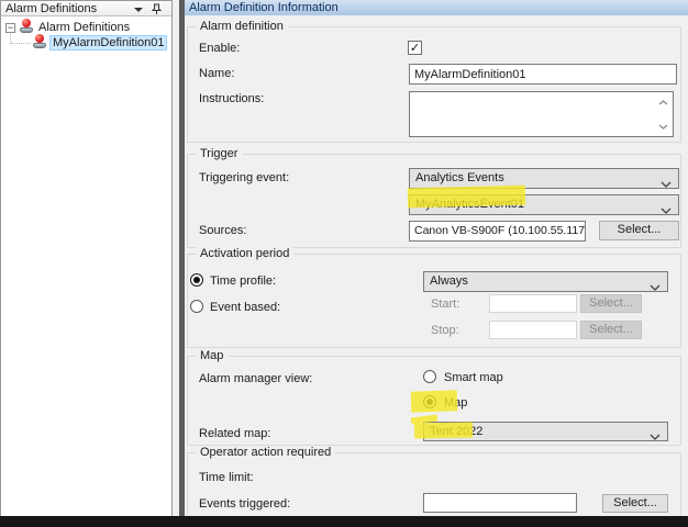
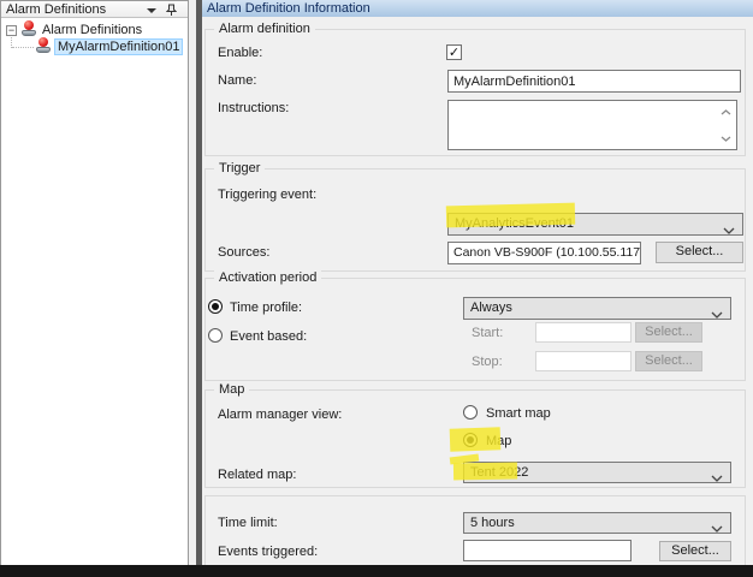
  Alarm Definitions
  −
  Alarm Definitions
  MyAlarmDefinition01
  Alarm Definition Information
  Alarm definition
  Enable:
  ✓
  Name:
  MyAlarmDefinition01
  Instructions:
  Trigger
  Triggering event:
- Analytics Events
  MyAnalyticsEvent01
  Sources:
  Canon VB-S900F (10.100.55.117
  Select...
  Activation period
  Time profile:
  Always
  Event based:
  Start:
  Select...
  Stop:
  Select...
  Map
  Alarm manager view:
  Smart map
  Map
  Related map:
  Tent 2022
- Operator action required
  Time limit:
+ 5 hours
  Events triggered:
  Select...
